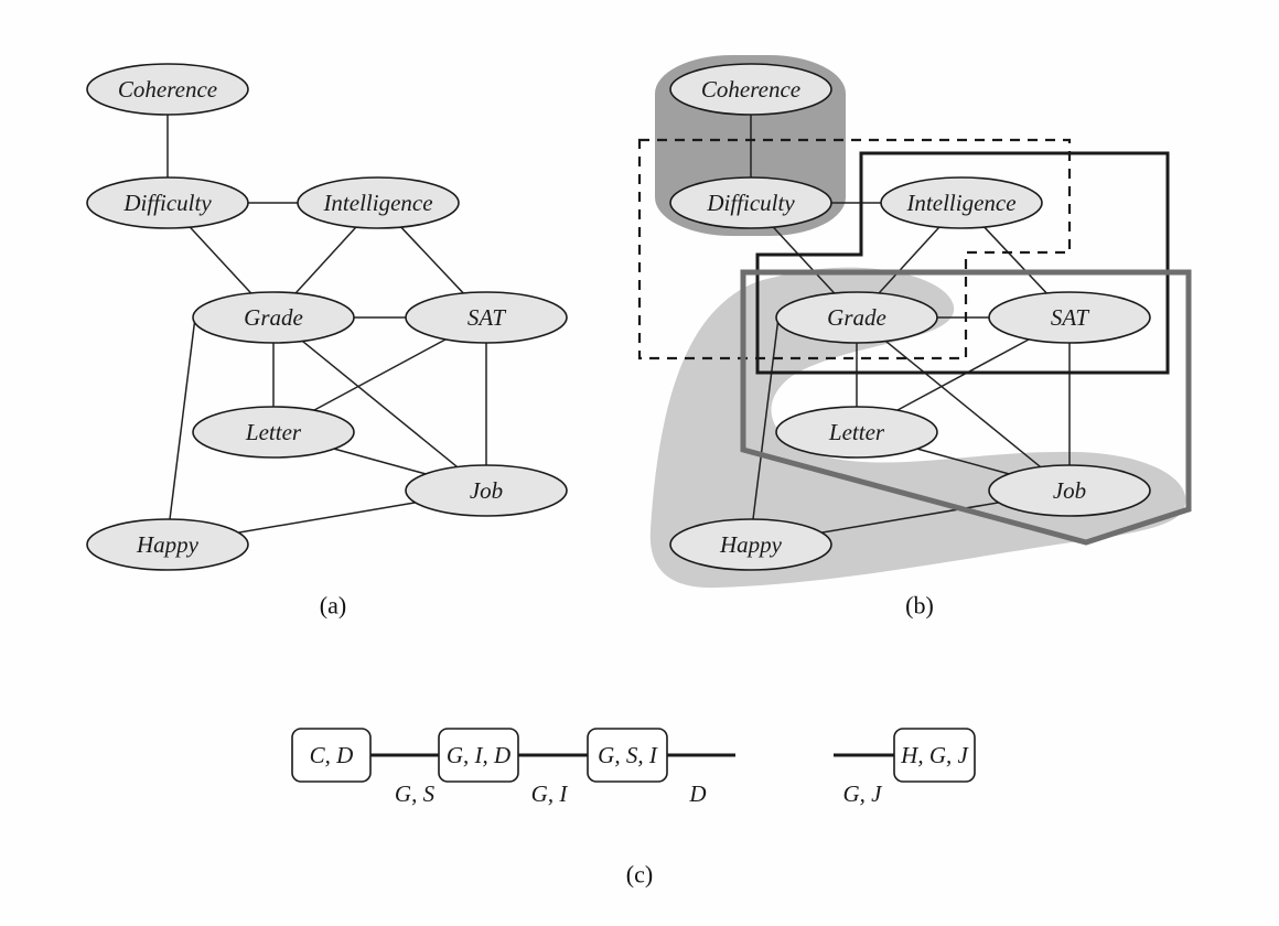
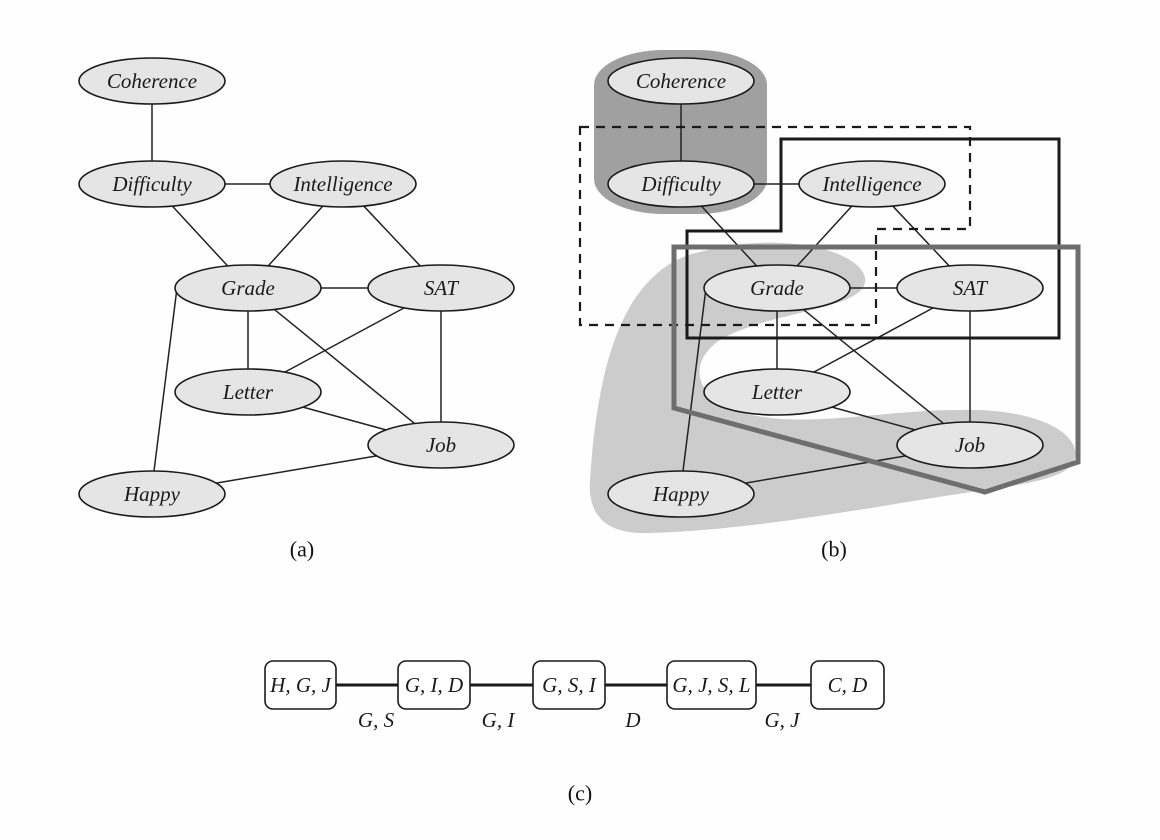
  Coherence
  Difficulty
  Intelligence
  Grade
  SAT
  Letter
  Job
  Happy
  Coherence
  Difficulty
  Intelligence
  Grade
  SAT
  Letter
  Job
  Happy
  (a)
  (b)
  G, S
  G, I
  D
  G, J
- C, D
+ H, G, J
  G, I, D
  G, S, I
+ G, J, S, L
- H, G, J
+ C, D
  (c)
